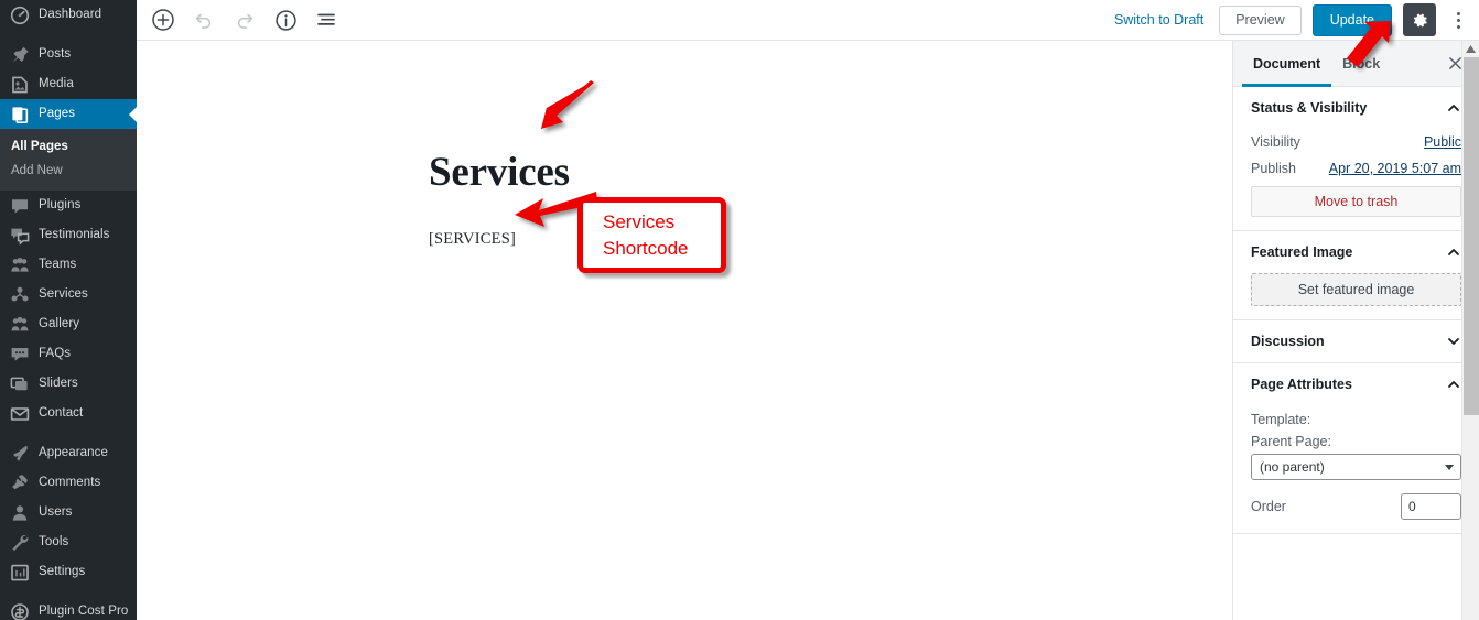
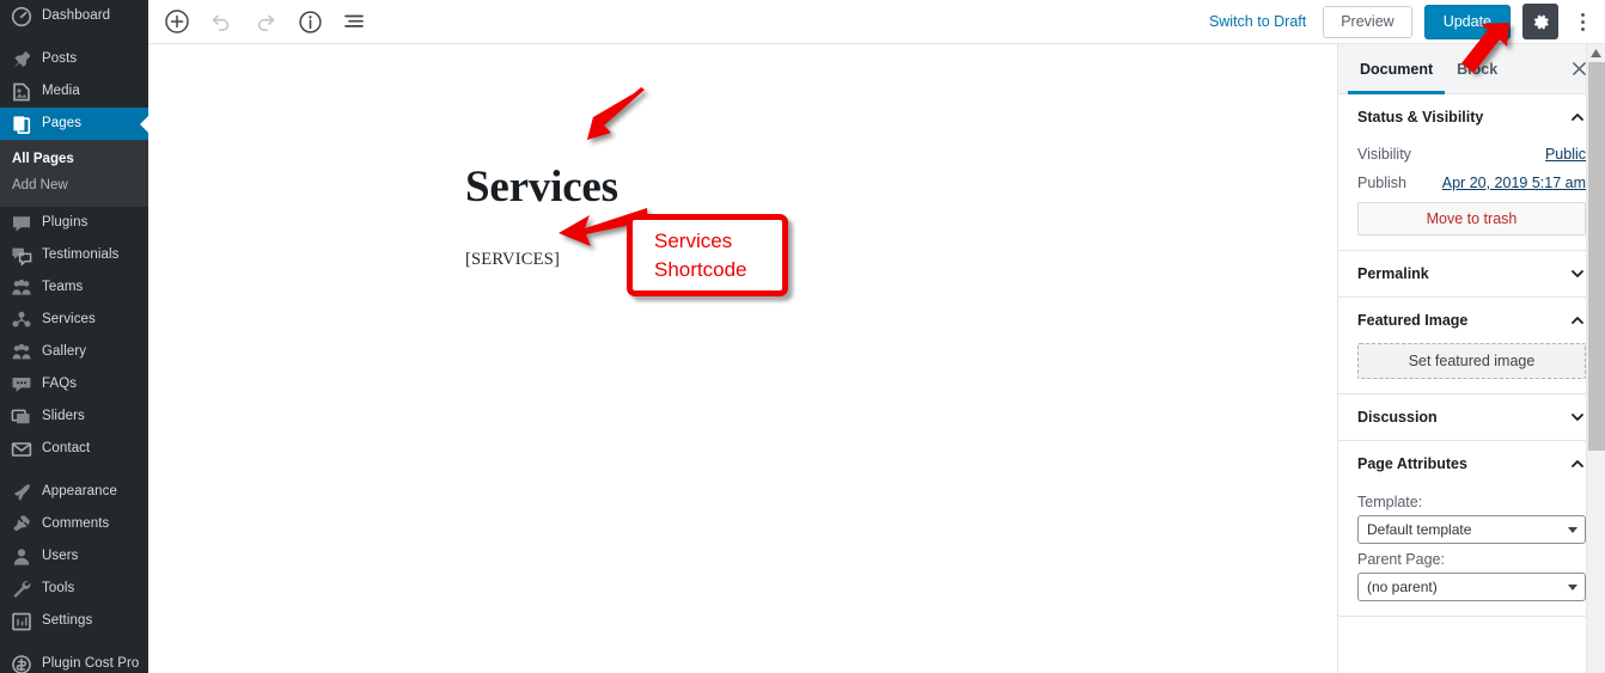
  Dashboard
  Posts
  Media
  Pages
  All Pages
  Add New
  Plugins
  Testimonials
  Teams
  Services
  Gallery
  FAQs
  Sliders
  Contact
  Appearance
  Comments
  Users
  Tools
  Settings
  Plugin Cost Pro
  Switch to Draft
  Preview
  Update
  Services
  [SERVICES]
  Document
  Status & Visibility
  Visibility
  Public
  Publish
- Apr 20, 2019 5:07 am
+ Apr 20, 2019 5:17 am
  Move to trash
+ Permalink
  Featured Image
  Set featured image
  Discussion
  Page Attributes
  Template:
+ Default template
  Parent Page:
  (no parent)
- Order
- 0
  Services
  Shortcode
